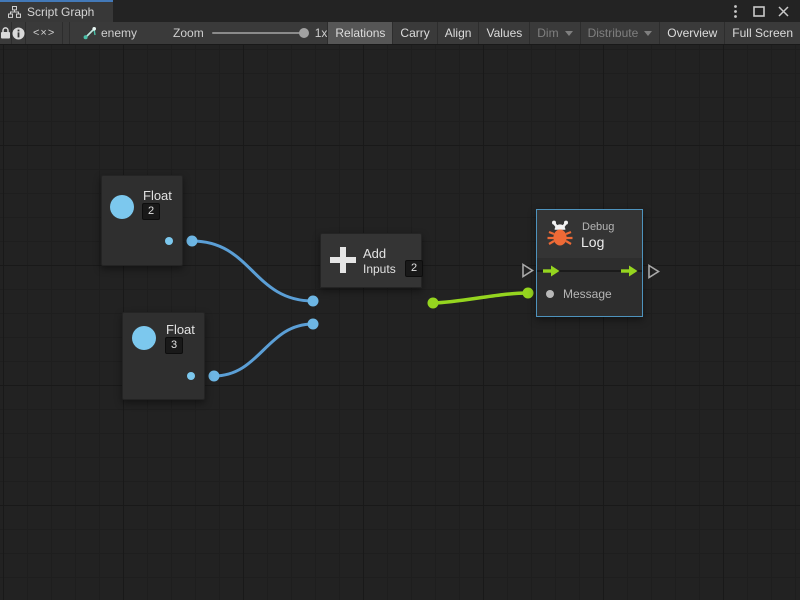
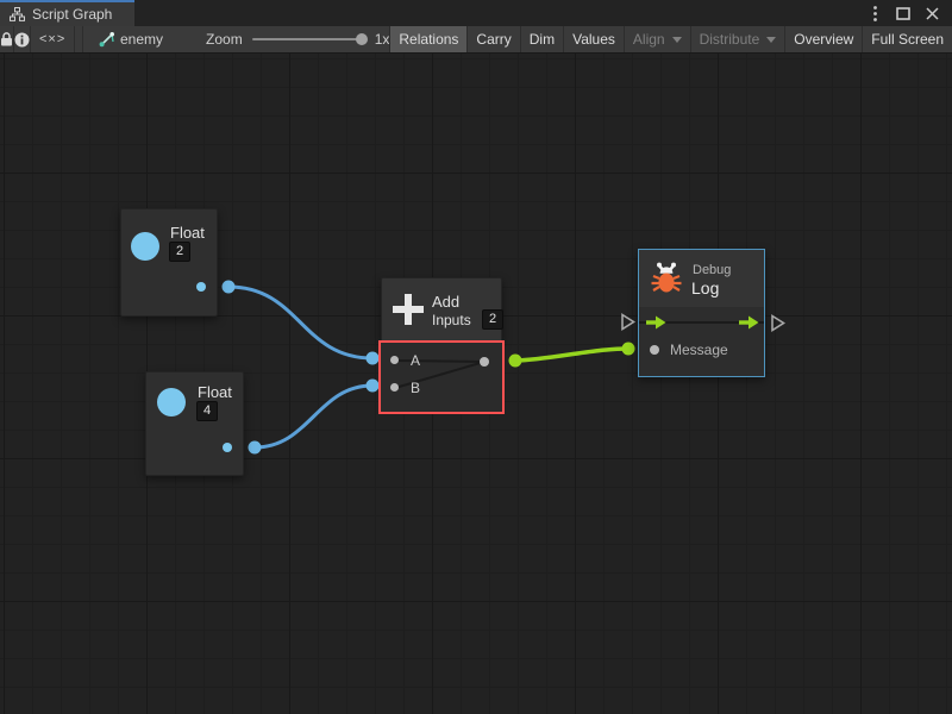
  Script Graph
  <×>
  enemy
  Zoom
  1x
  Relations
  Carry
- Align
+ Dim
  Values
- Dim
+ Align
  Distribute
  Overview
  Full Screen
  Float
  2
  Float
- 3
+ 4
  Add
  Inputs
  2
+ A
+ B
  Debug
  Log
  Message
